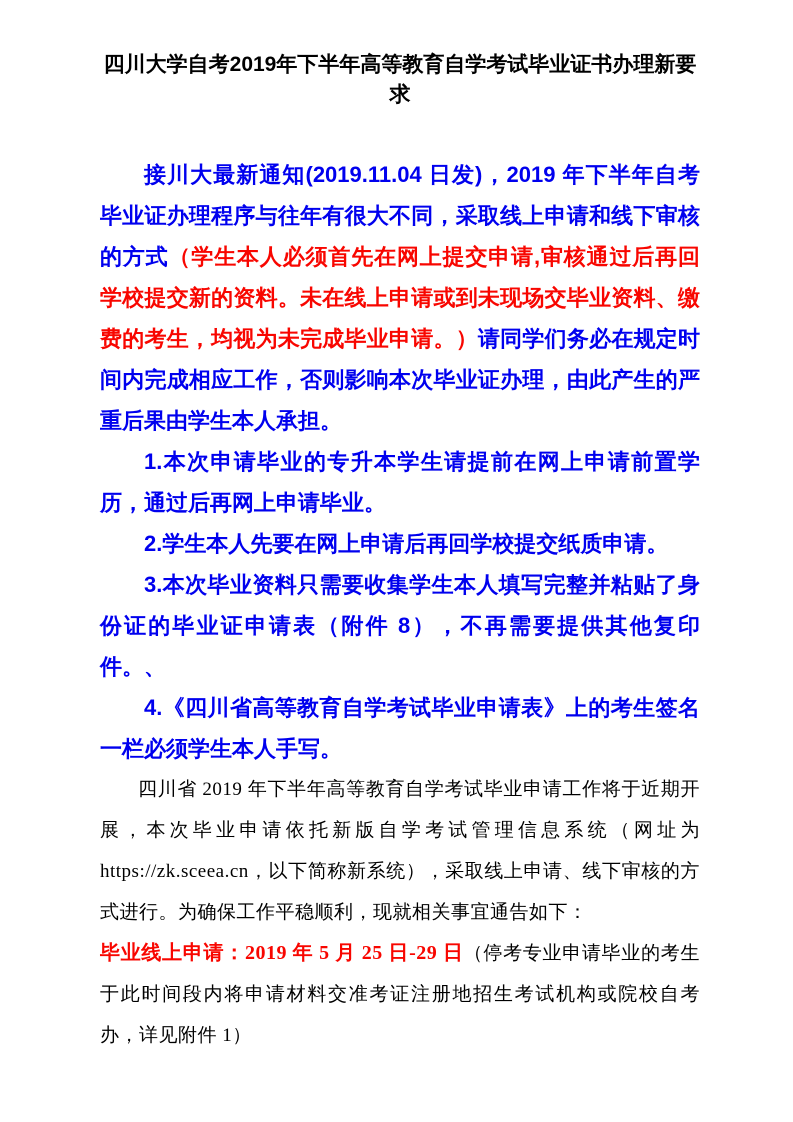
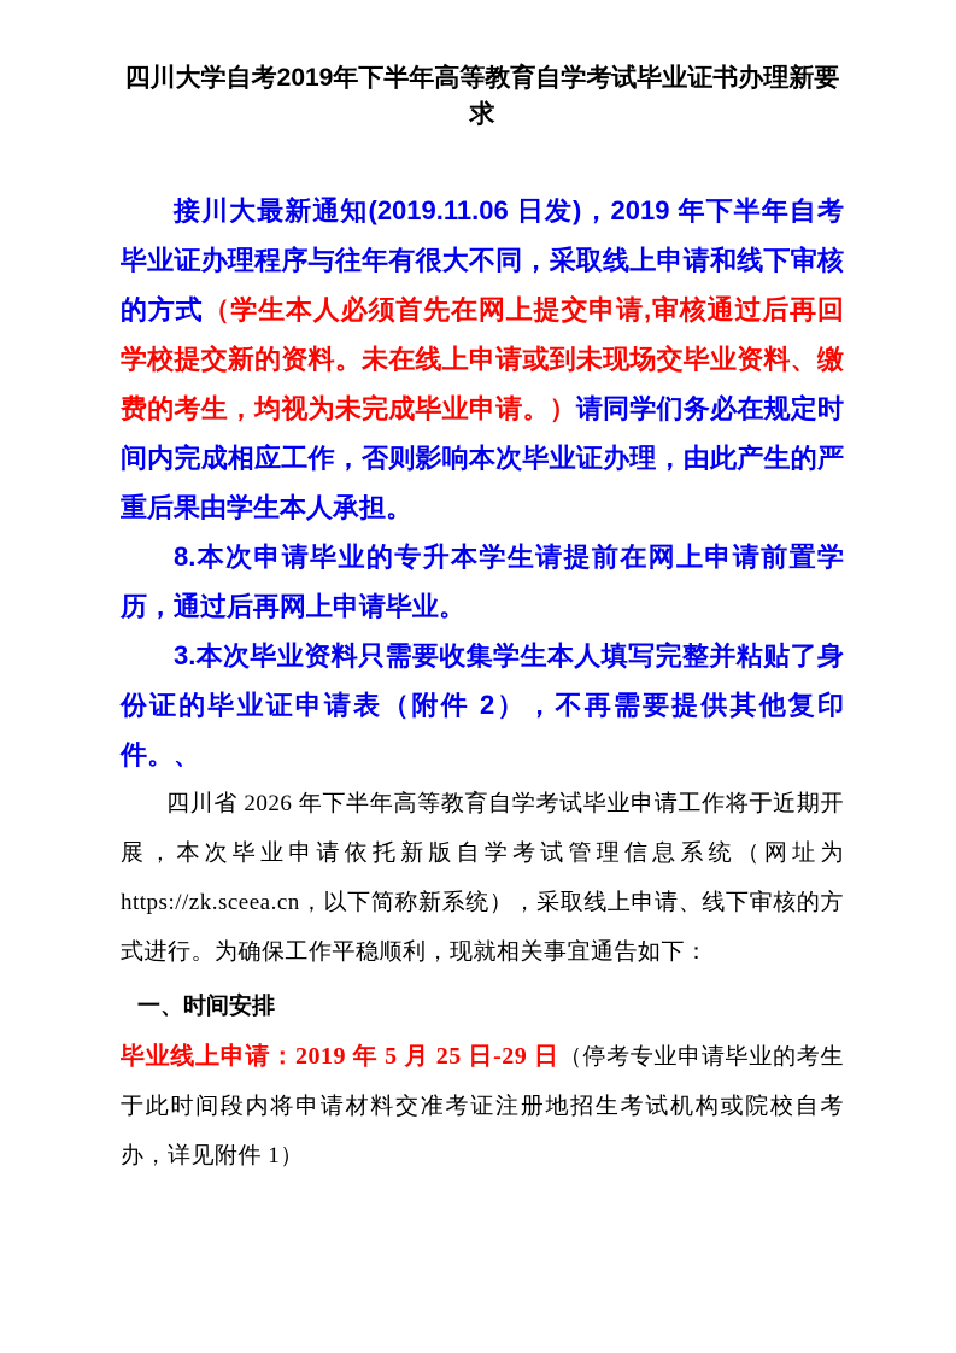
  四川大学自考2019年下半年高等教育自学考试毕业证书办理新要求
- 接川大最新通知(2019.11.04 日发)，2019 年下半年自考毕业证办理程序与往年有很大不同，采取线上申请和线下审核的方式（学生本人必须首先在网上提交申请,审核通过后再回学校提交新的资料。未在线上申请或到未现场交毕业资料、缴费的考生，均视为未完成毕业申请。）请同学们务必在规定时间内完成相应工作，否则影响本次毕业证办理，由此产生的严重后果由学生本人承担。
+ 接川大最新通知(2019.11.06 日发)，2019 年下半年自考毕业证办理程序与往年有很大不同，采取线上申请和线下审核的方式（学生本人必须首先在网上提交申请,审核通过后再回学校提交新的资料。未在线上申请或到未现场交毕业资料、缴费的考生，均视为未完成毕业申请。）请同学们务必在规定时间内完成相应工作，否则影响本次毕业证办理，由此产生的严重后果由学生本人承担。
- 1.本次申请毕业的专升本学生请提前在网上申请前置学历，通过后再网上申请毕业。
+ 8.本次申请毕业的专升本学生请提前在网上申请前置学历，通过后再网上申请毕业。
- 2.学生本人先要在网上申请后再回学校提交纸质申请。
- 3.本次毕业资料只需要收集学生本人填写完整并粘贴了身份证的毕业证申请表（附件 8），不再需要提供其他复印件。、
+ 3.本次毕业资料只需要收集学生本人填写完整并粘贴了身份证的毕业证申请表（附件 2），不再需要提供其他复印件。、
- 4.《四川省高等教育自学考试毕业申请表》上的考生签名一栏必须学生本人手写。
- 四川省 2019 年下半年高等教育自学考试毕业申请工作将于近期开展，本次毕业申请依托新版自学考试管理信息系统（网址为 https://zk.sceea.cn，以下简称新系统），采取线上申请、线下审核的方式进行。为确保工作平稳顺利，现就相关事宜通告如下：
+ 四川省 2026 年下半年高等教育自学考试毕业申请工作将于近期开展，本次毕业申请依托新版自学考试管理信息系统（网址为 https://zk.sceea.cn，以下简称新系统），采取线上申请、线下审核的方式进行。为确保工作平稳顺利，现就相关事宜通告如下：
+ 一、时间安排
  毕业线上申请：2019 年 5 月 25 日-29 日（停考专业申请毕业的考生于此时间段内将申请材料交准考证注册地招生考试机构或院校自考办，详见附件 1）
